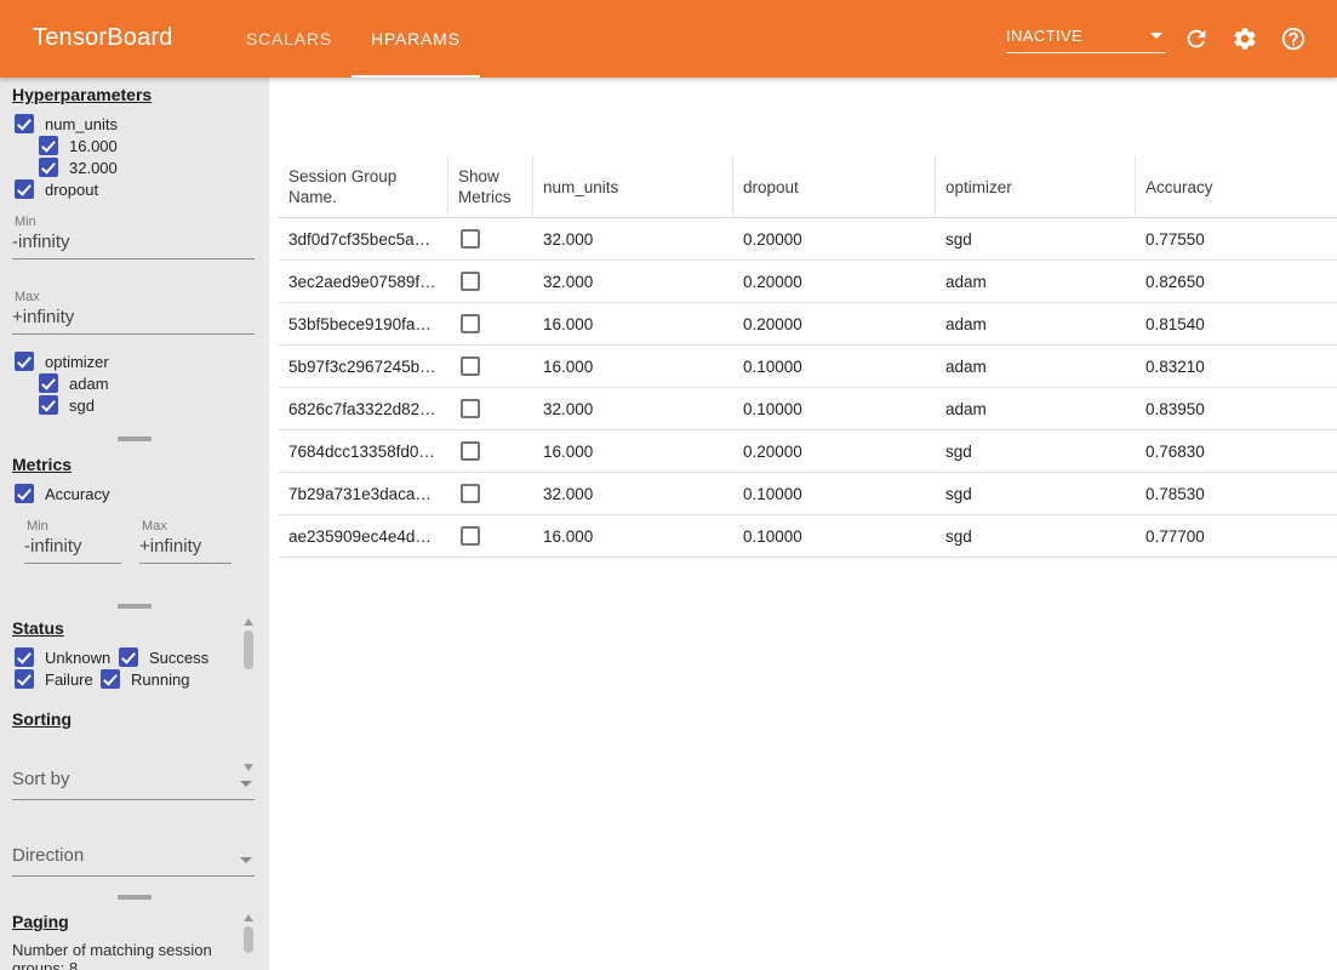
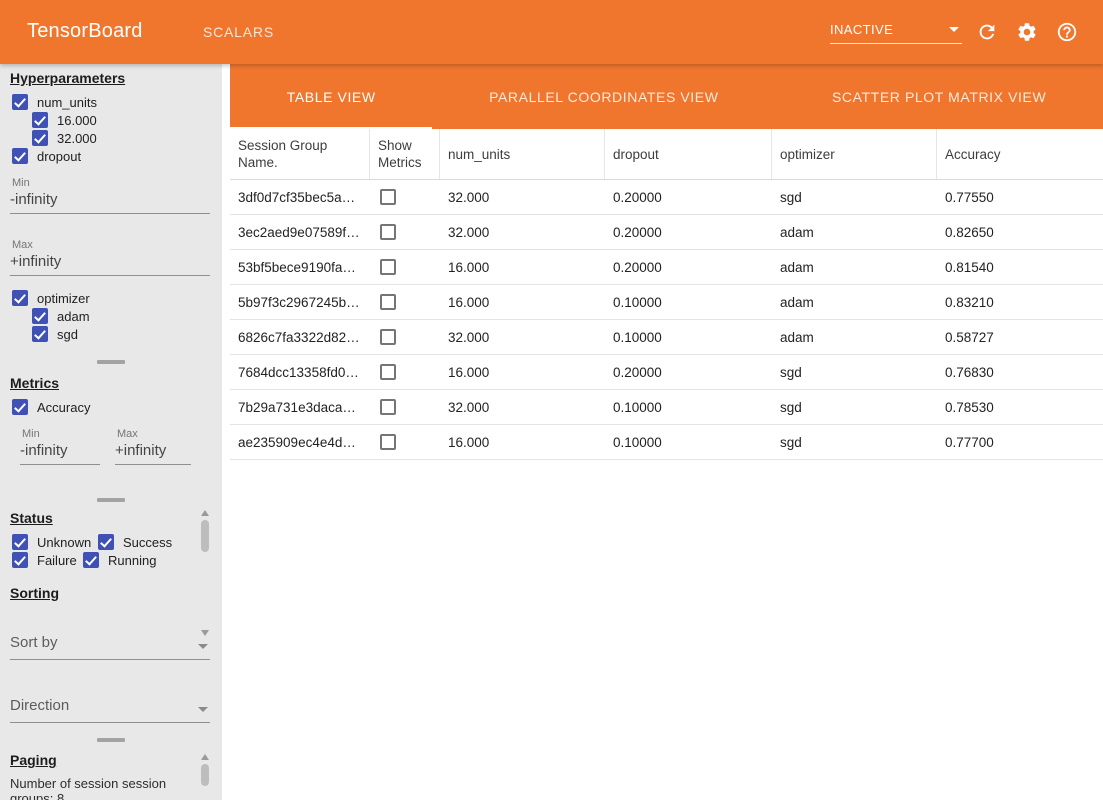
  TensorBoard
  SCALARS
- HPARAMS
  INACTIVE
  Hyperparameters
  num_units
  16.000
  32.000
  dropout
  Min
  -infinity
  Max
  +infinity
  optimizer
  adam
  sgd
  Metrics
  Accuracy
  Min
  Max
  -infinity
  +infinity
  Status
  Unknown
  Success
  Failure
  Running
  Sorting
  Sort by
  Direction
  Paging
- Number of matching session groups: 8
+ Number of session session groups: 8
+ TABLE VIEW
+ PARALLEL COORDINATES VIEW
+ SCATTER PLOT MATRIX VIEW
  Session Group Name.
  Show Metrics
  num_units
  dropout
  optimizer
  Accuracy
  3df0d7cf35bec5a…
  32.000
  0.20000
  sgd
  0.77550
  3ec2aed9e07589f…
  32.000
  0.20000
  adam
  0.82650
  53bf5bece9190fa…
  16.000
  0.20000
  adam
  0.81540
  5b97f3c2967245b…
  16.000
  0.10000
  adam
  0.83210
  6826c7fa3322d82…
  32.000
  0.10000
  adam
- 0.83950
+ 0.58727
  7684dcc13358fd0…
  16.000
  0.20000
  sgd
  0.76830
  7b29a731e3daca…
  32.000
  0.10000
  sgd
  0.78530
  ae235909ec4e4d…
  16.000
  0.10000
  sgd
  0.77700
